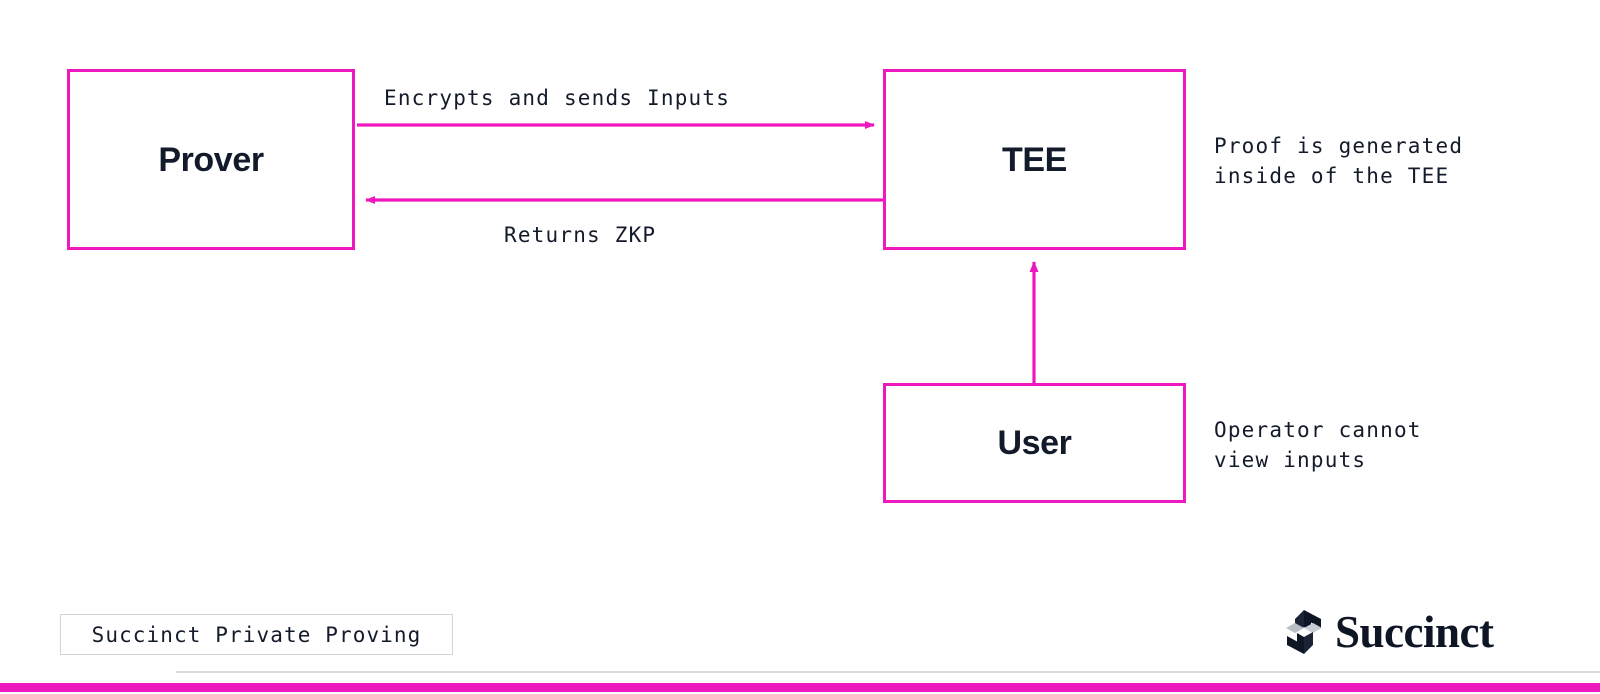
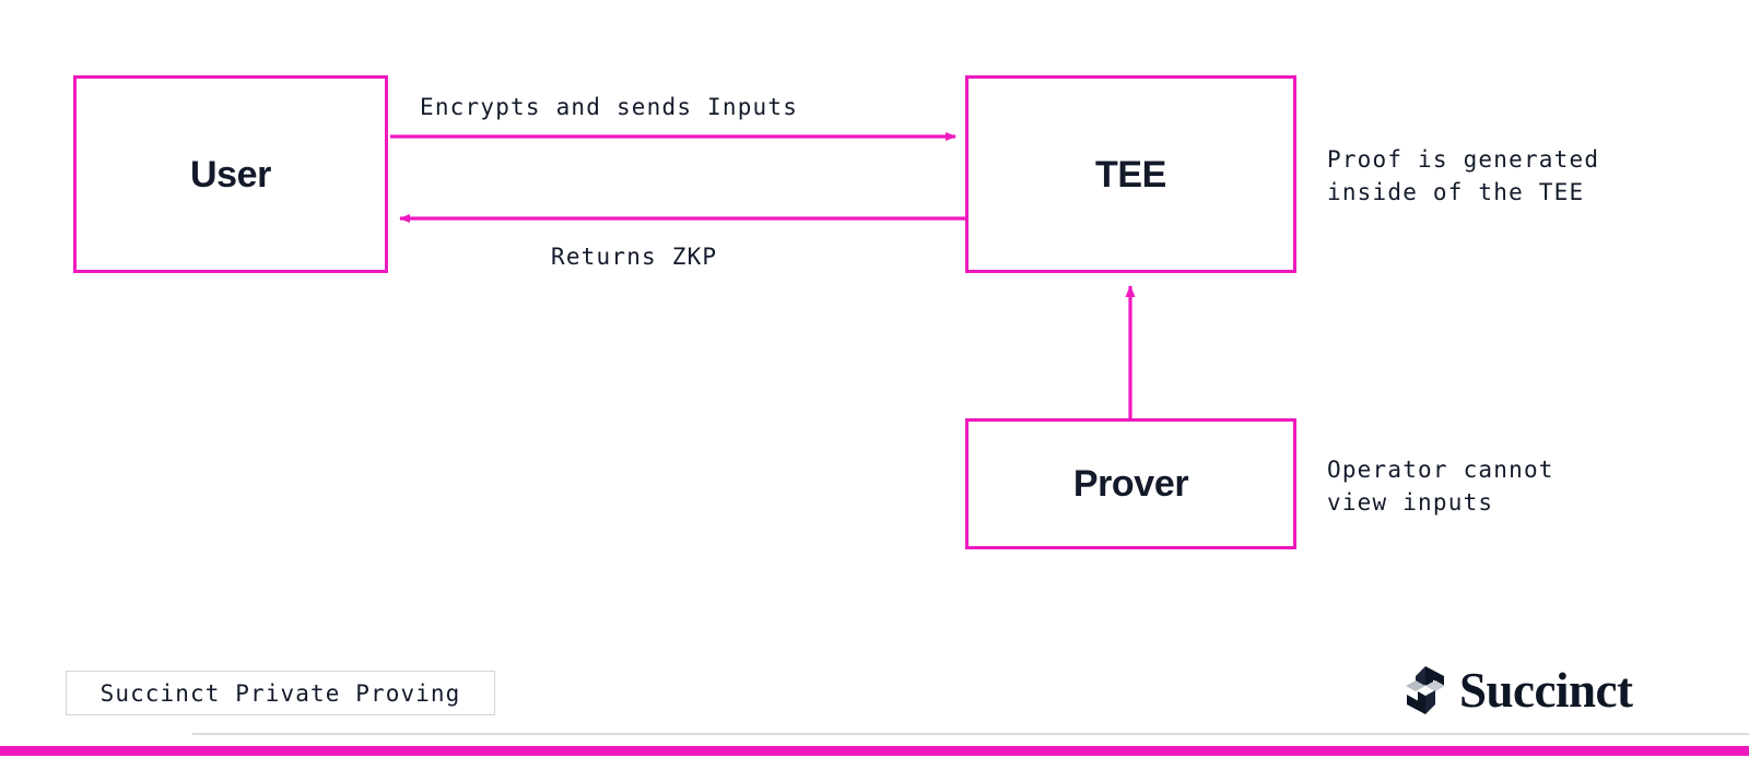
- Prover
+ User
  TEE
- User
+ Prover
  Encrypts and sends Inputs
  Returns ZKP
  Proof is generated
  inside of the TEE
  Operator cannot
  view inputs
  Succinct Private Proving
  Succinct
